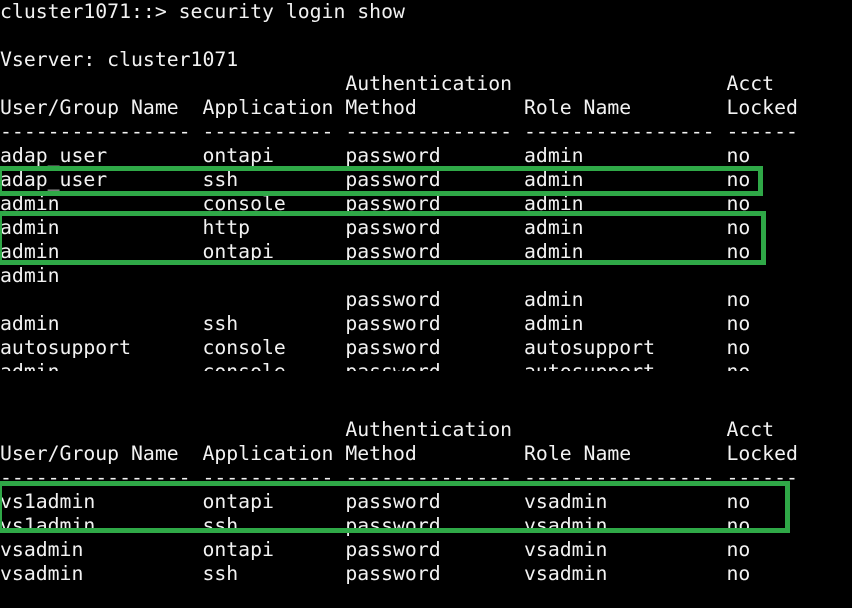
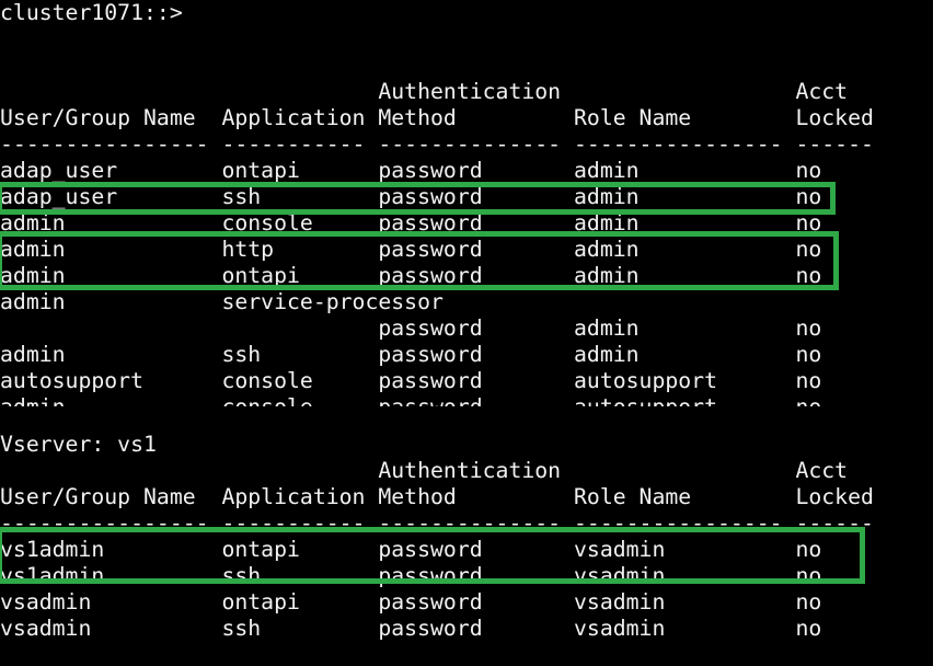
  cluster1071::>
- security login show
- Vserver: cluster1071
  Authentication
  Acct
  User/Group Name
  Application
  Method
  Role Name
  Locked
  ----------------
  -----------
  --------------
  ----------------
  ------
  adap_user
  ontapi
  password
  admin
  no
  adap_user
  ssh
  password
  admin
  no
  admin
  console
  password
  admin
  no
  admin
  http
  password
  admin
  no
  admin
  ontapi
  password
  admin
  no
  admin
+ service-processor
  password
  admin
  no
  admin
  ssh
  password
  admin
  no
  autosupport
  console
  password
  autosupport
  no
+ Vserver: vs1
  Authentication
  Acct
  User/Group Name
  Application
  Method
  Role Name
  Locked
  ----------------
  -----------
  --------------
  ----------------
  ------
  vs1admin
  ontapi
  password
  vsadmin
  no
  vs1admin
  ssh
  password
  vsadmin
  no
  vsadmin
  ontapi
  password
  vsadmin
  no
  vsadmin
  ssh
  password
  vsadmin
  no
